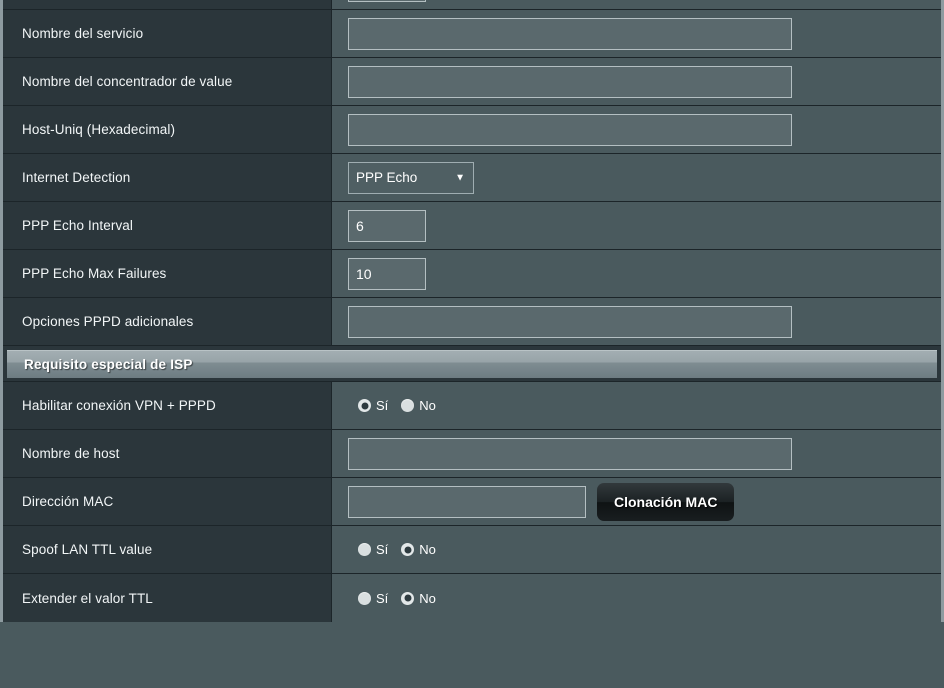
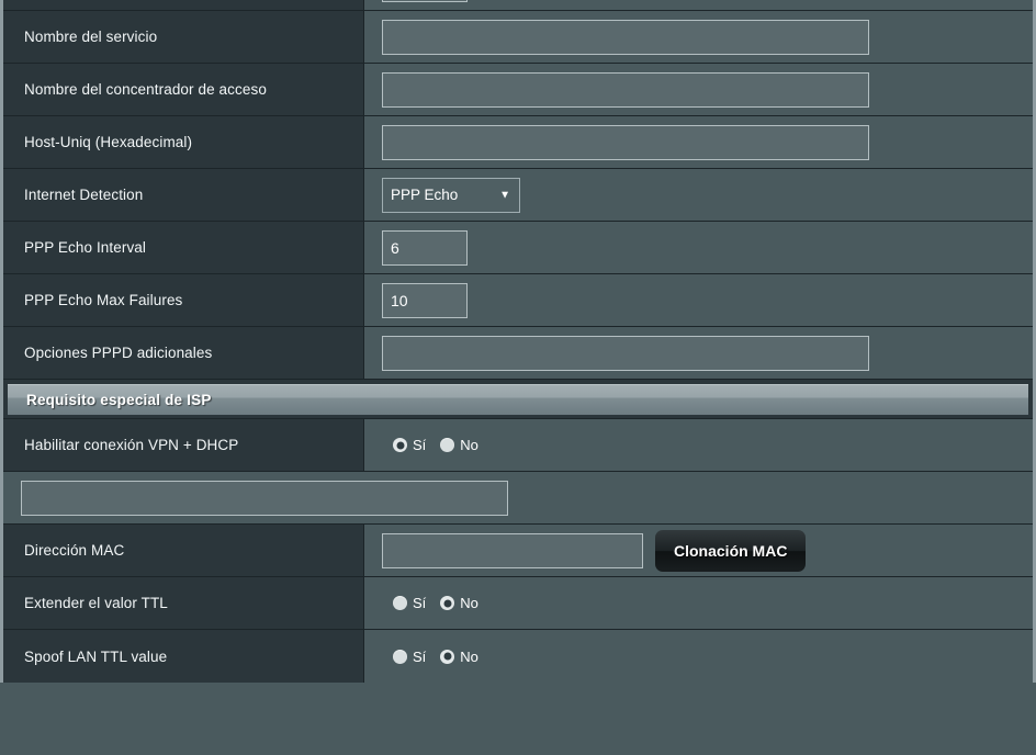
  Nombre del servicio
- Nombre del concentrador de value
+ Nombre del concentrador de acceso
  Host-Uniq (Hexadecimal)
  Internet Detection
  PPP Echo
  ▼
  PPP Echo Interval
  6
  PPP Echo Max Failures
  10
  Opciones PPPD adicionales
  Requisito especial de ISP
- Habilitar conexión VPN + PPPD
+ Habilitar conexión VPN + DHCP
  Sí
  No
- Nombre de host
  Dirección MAC
  Clonación MAC
- Spoof LAN TTL value
+ Extender el valor TTL
  Sí
  No
- Extender el valor TTL
+ Spoof LAN TTL value
  Sí
  No
